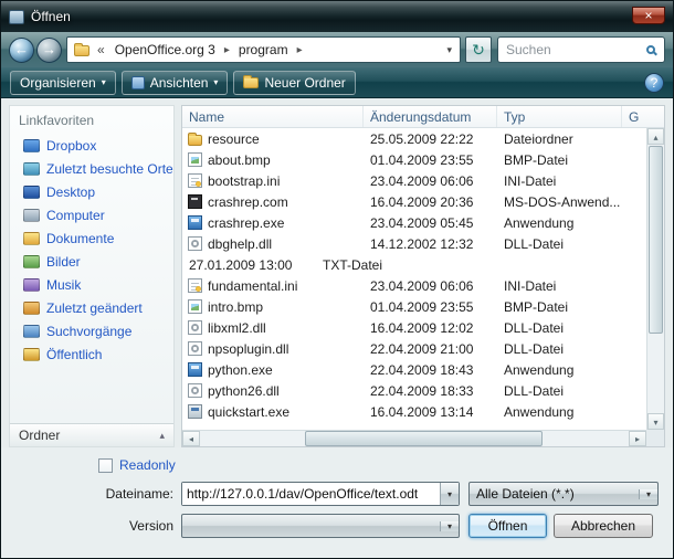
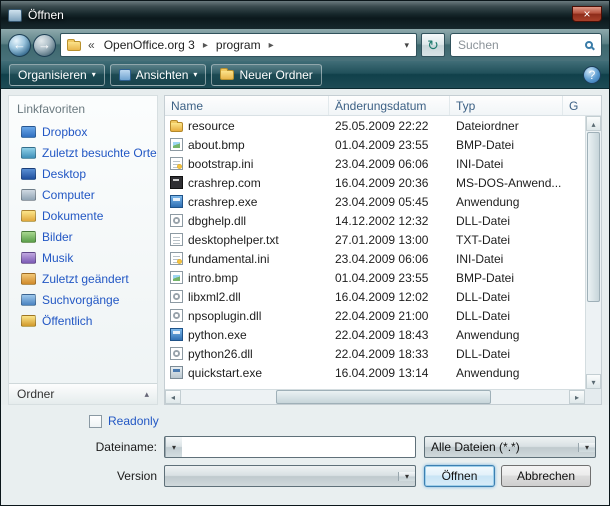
  Öffnen
  ×
  ←
  →
  «
  OpenOffice.org 3
  ▸
  program
  ▸
  ▾
  ↻
  Suchen
  Organisieren
  ▾
  Ansichten
  ▾
  Neuer Ordner
  ?
  Linkfavoriten
  Dropbox
  Zuletzt besuchte Orte
  Desktop
  Computer
  Dokumente
  Bilder
  Musik
  Zuletzt geändert
  Suchvorgänge
  Öffentlich
  Ordner
  ▴
  Name
  Änderungsdatum
  Typ
  G
  resource
  25.05.2009 22:22
  Dateiordner
  about.bmp
  01.04.2009 23:55
  BMP-Datei
  bootstrap.ini
  23.04.2009 06:06
  INI-Datei
  crashrep.com
  16.04.2009 20:36
  MS-DOS-Anwend...
  crashrep.exe
  23.04.2009 05:45
  Anwendung
  dbghelp.dll
  14.12.2002 12:32
  DLL-Datei
+ desktophelper.txt
  27.01.2009 13:00
  TXT-Datei
  fundamental.ini
  23.04.2009 06:06
  INI-Datei
  intro.bmp
  01.04.2009 23:55
  BMP-Datei
  libxml2.dll
  16.04.2009 12:02
  DLL-Datei
  npsoplugin.dll
  22.04.2009 21:00
  DLL-Datei
  python.exe
  22.04.2009 18:43
  Anwendung
  python26.dll
  22.04.2009 18:33
  DLL-Datei
  quickstart.exe
  16.04.2009 13:14
  Anwendung
  ▴
  ▾
  ◂
  ▸
  Readonly
  Dateiname:
- http://127.0.0.1/dav/OpenOffice/text.odt
  ▾
  Alle Dateien (*.*)
  ▾
  Version
  ▾
  Öffnen
  Abbrechen
